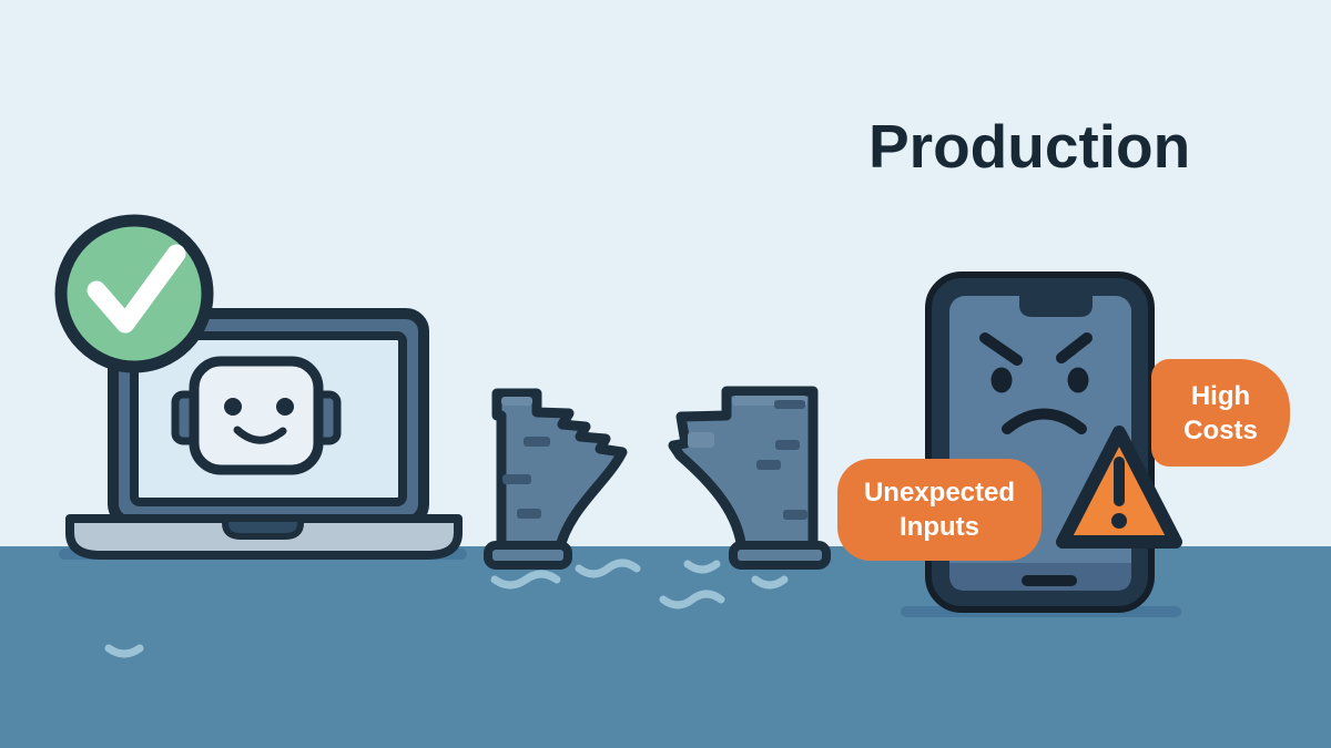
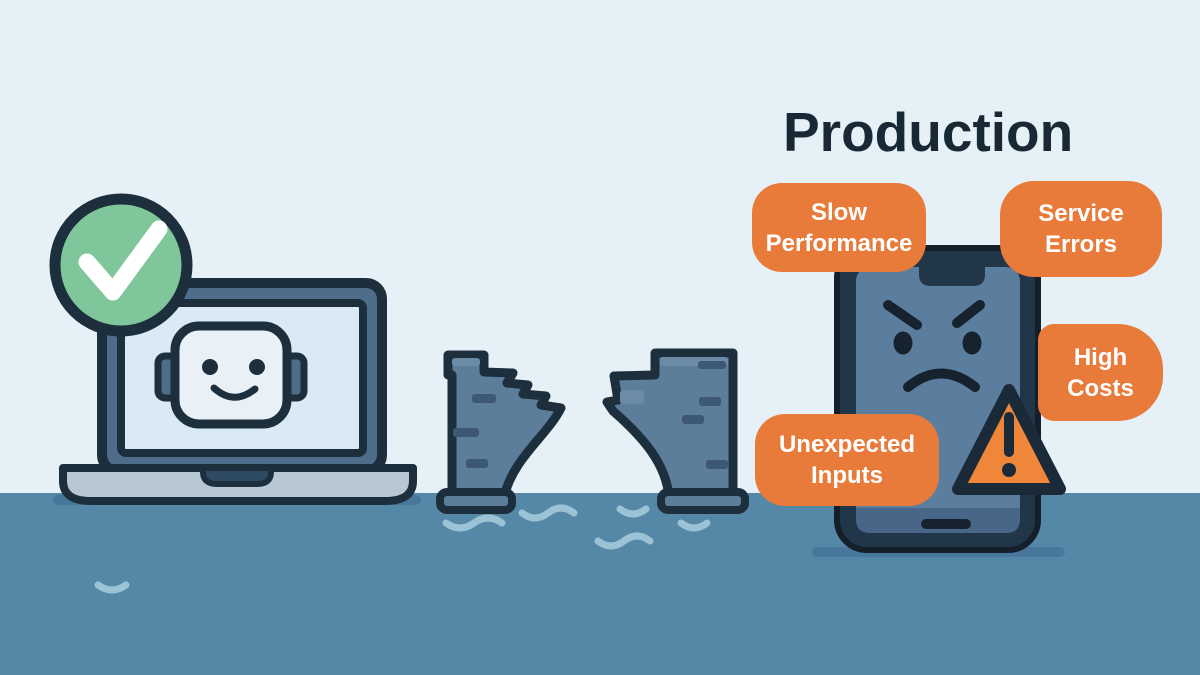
  Production
+ Slow Performance
+ Service Errors
  High Costs
  Unexpected Inputs
